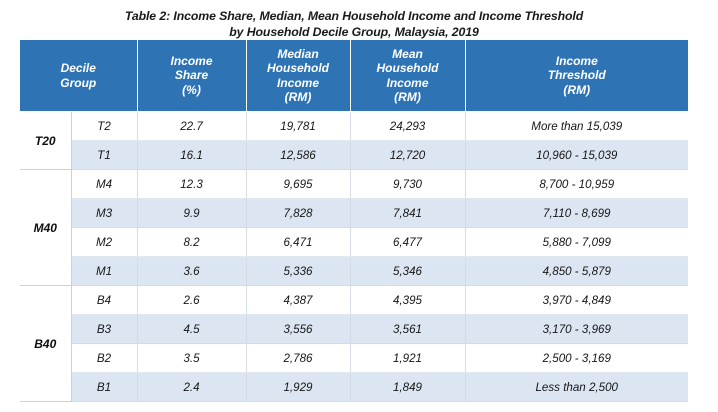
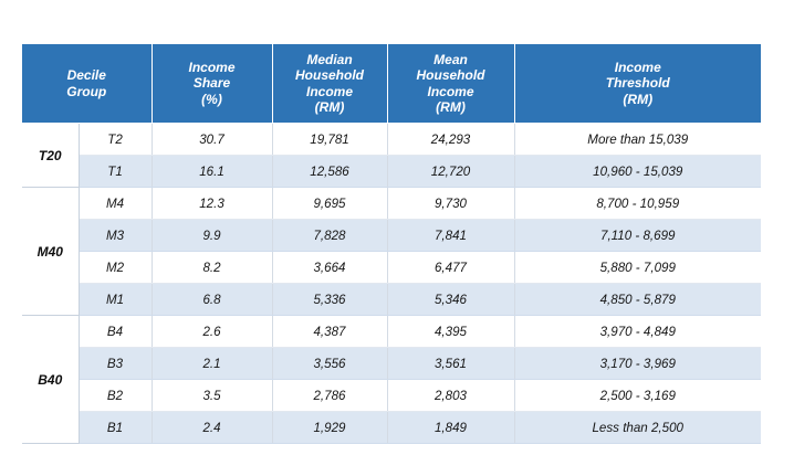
- Table 2: Income Share, Median, Mean Household Income and Income Threshold
- by Household Decile Group, Malaysia, 2019
  Decile Group	Income Share (%)	Median Household Income (RM)	Mean Household Income (RM)	Income Threshold (RM)
- T20	T2	22.7	19,781	24,293	More than 15,039
+ T20	T2	30.7	19,781	24,293	More than 15,039
  T1	16.1	12,586	12,720	10,960 - 15,039
  M40	M4	12.3	9,695	9,730	8,700 - 10,959
  M3	9.9	7,828	7,841	7,110 - 8,699
- M2	8.2	6,471	6,477	5,880 - 7,099
+ M2	8.2	3,664	6,477	5,880 - 7,099
- M1	3.6	5,336	5,346	4,850 - 5,879
+ M1	6.8	5,336	5,346	4,850 - 5,879
  B40	B4	2.6	4,387	4,395	3,970 - 4,849
- B3	4.5	3,556	3,561	3,170 - 3,969
+ B3	2.1	3,556	3,561	3,170 - 3,969
- B2	3.5	2,786	1,921	2,500 - 3,169
+ B2	3.5	2,786	2,803	2,500 - 3,169
  B1	2.4	1,929	1,849	Less than 2,500
